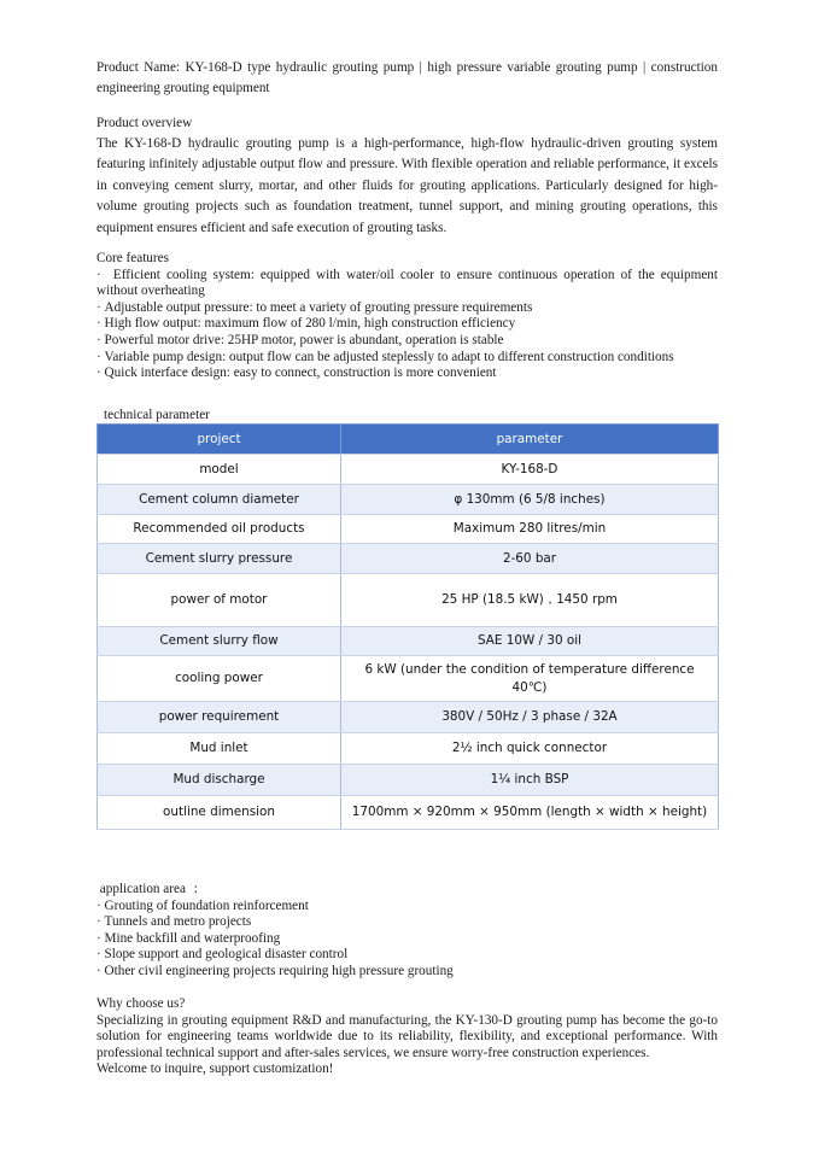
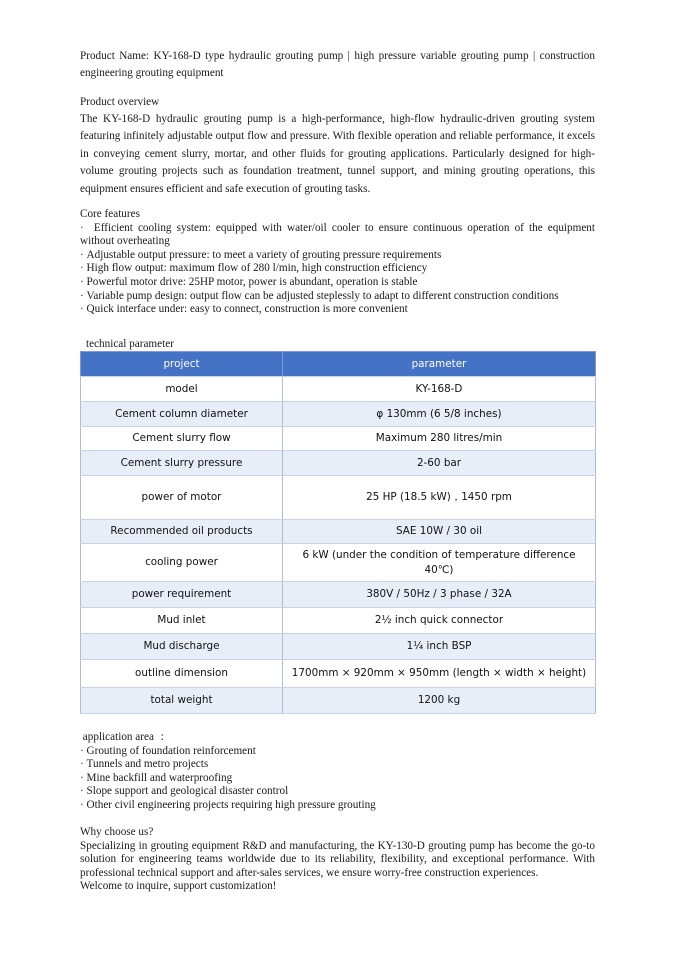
  Product Name: KY-168-D type hydraulic grouting pump | high pressure variable grouting pump | construction engineering grouting equipment
  Product overview
  The KY-168-D hydraulic grouting pump is a high-performance, high-flow hydraulic-driven grouting system featuring infinitely adjustable output flow and pressure. With flexible operation and reliable performance, it excels in conveying cement slurry, mortar, and other fluids for grouting applications. Particularly designed for high-volume grouting projects such as foundation treatment, tunnel support, and mining grouting operations, this equipment ensures efficient and safe execution of grouting tasks.
  Core features
  Efficient cooling system: equipped with water/oil cooler to ensure continuous operation of the equipment without overheating
  Adjustable output pressure: to meet a variety of grouting pressure requirements
  High flow output: maximum flow of 280 l/min, high construction efficiency
  Powerful motor drive: 25HP motor, power is abundant, operation is stable
  Variable pump design: output flow can be adjusted steplessly to adapt to different construction conditions
- Quick interface design: easy to connect, construction is more convenient
+ Quick interface under: easy to connect, construction is more convenient
  technical parameter
  project	parameter
  model	KY-168-D
  Cement column diameter	φ 130mm (6 5/8 inches)
- Recommended oil products	Maximum 280 litres/min
+ Cement slurry flow	Maximum 280 litres/min
  Cement slurry pressure	2-60 bar
  power of motor	25 HP (18.5 kW)，1450 rpm
- Cement slurry flow	SAE 10W / 30 oil
+ Recommended oil products	SAE 10W / 30 oil
  cooling power	6 kW (under the condition of temperature difference 40℃)
  power requirement	380V / 50Hz / 3 phase / 32A
  Mud inlet	2½ inch quick connector
  Mud discharge	1¼ inch BSP
  outline dimension	1700mm × 920mm × 950mm (length × width × height)
+ total weight	1200 kg
  application area ：
  Grouting of foundation reinforcement
  Tunnels and metro projects
  Mine backfill and waterproofing
  Slope support and geological disaster control
  Other civil engineering projects requiring high pressure grouting
  Why choose us?
  Specializing in grouting equipment R&D and manufacturing, the KY-130-D grouting pump has become the go-to solution for engineering teams worldwide due to its reliability, flexibility, and exceptional performance. With professional technical support and after-sales services, we ensure worry-free construction experiences.
  Welcome to inquire, support customization!
